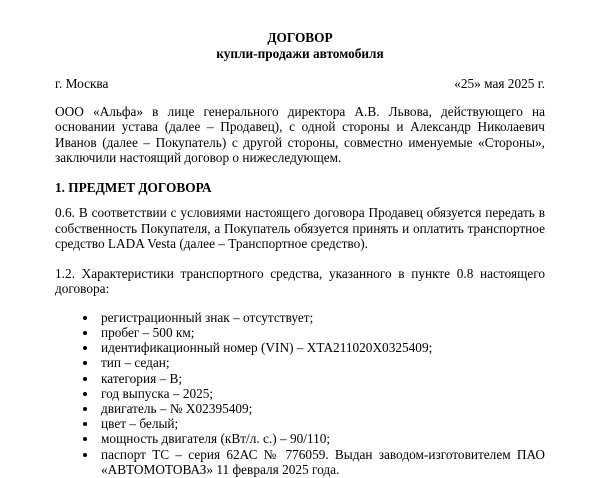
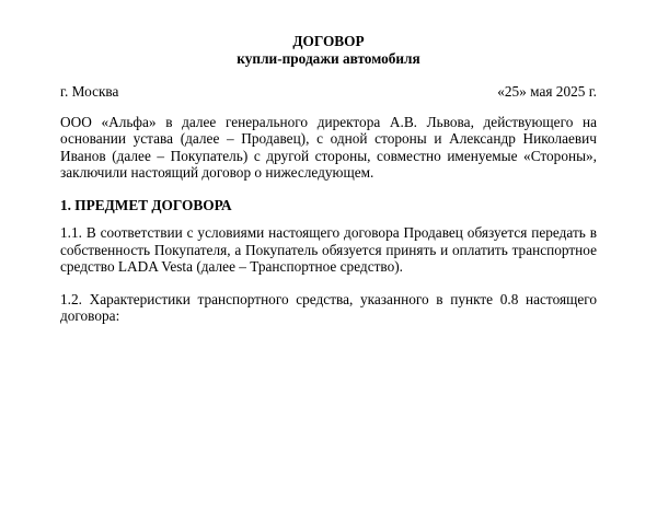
  ДОГОВОР
  купли-продажи автомобиля
  г. Москва
  «25» мая 2025 г.
- ООО «Альфа» в лице генерального директора А.В. Львова, действующего на основании устава (далее – Продавец), с одной стороны и Александр Николаевич Иванов (далее – Покупатель) с другой стороны, совместно именуемые «Стороны», заключили настоящий договор о нижеследующем.
+ ООО «Альфа» в далее генерального директора А.В. Львова, действующего на основании устава (далее – Продавец), с одной стороны и Александр Николаевич Иванов (далее – Покупатель) с другой стороны, совместно именуемые «Стороны», заключили настоящий договор о нижеследующем.
  1. ПРЕДМЕТ ДОГОВОРА
- 0.6. В соответствии с условиями настоящего договора Продавец обязуется передать в собственность Покупателя, а Покупатель обязуется принять и оплатить транспортное средство LADA Vesta (далее – Транспортное средство).
+ 1.1. В соответствии с условиями настоящего договора Продавец обязуется передать в собственность Покупателя, а Покупатель обязуется принять и оплатить транспортное средство LADA Vesta (далее – Транспортное средство).
  1.2. Характеристики транспортного средства, указанного в пункте 0.8 настоящего договора:
- регистрационный знак – отсутствует;
- пробег – 500 км;
- идентификационный номер (VIN) – XTA211020X0325409;
- тип – седан;
- категория – B;
- год выпуска – 2025;
- двигатель – № X02395409;
- цвет – белый;
- мощность двигателя (кВт/л. с.) – 90/110;
- паспорт ТС – серия 62АС № 776059. Выдан заводом-изготовителем ПАО «АВТОМОТОВАЗ» 11 февраля 2025 года.
